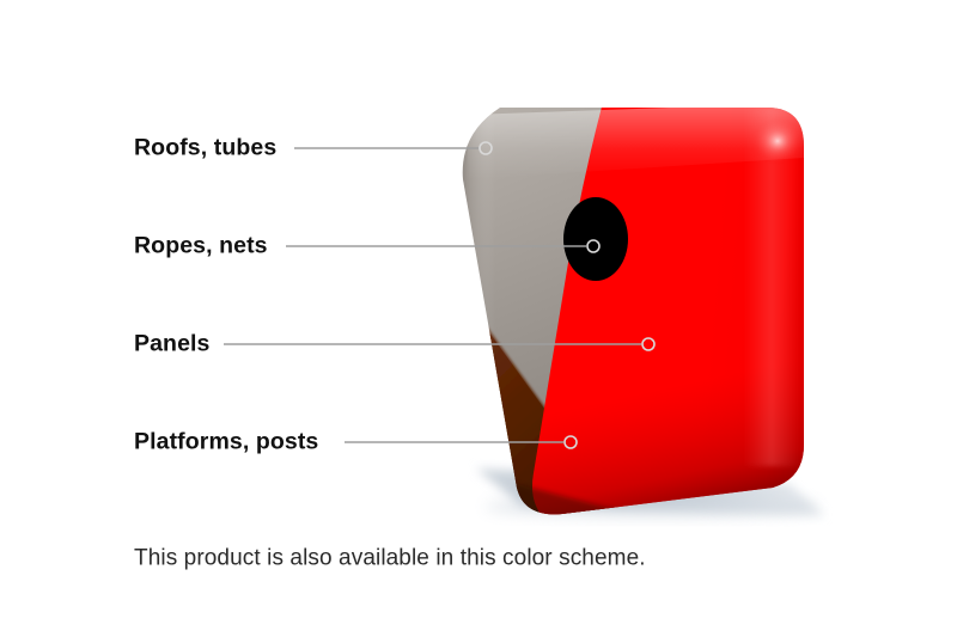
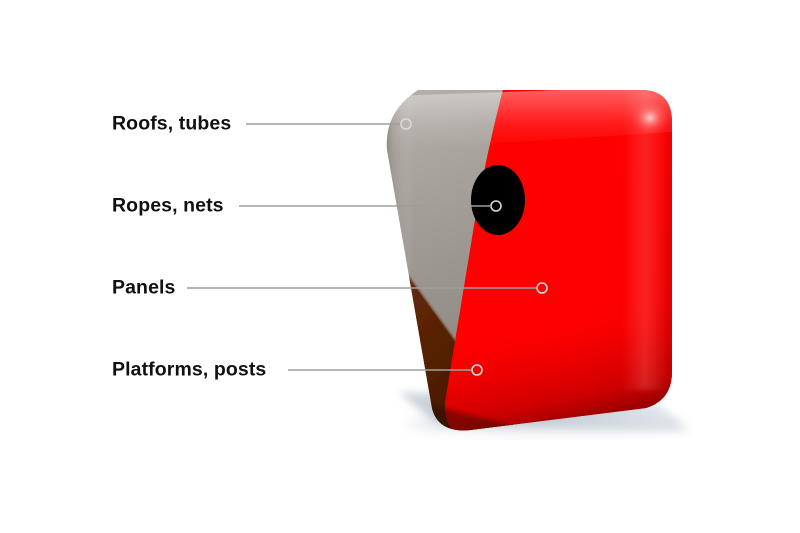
  Roofs, tubes
  Ropes, nets
  Panels
  Platforms, posts
- This product is also available in this color scheme.
